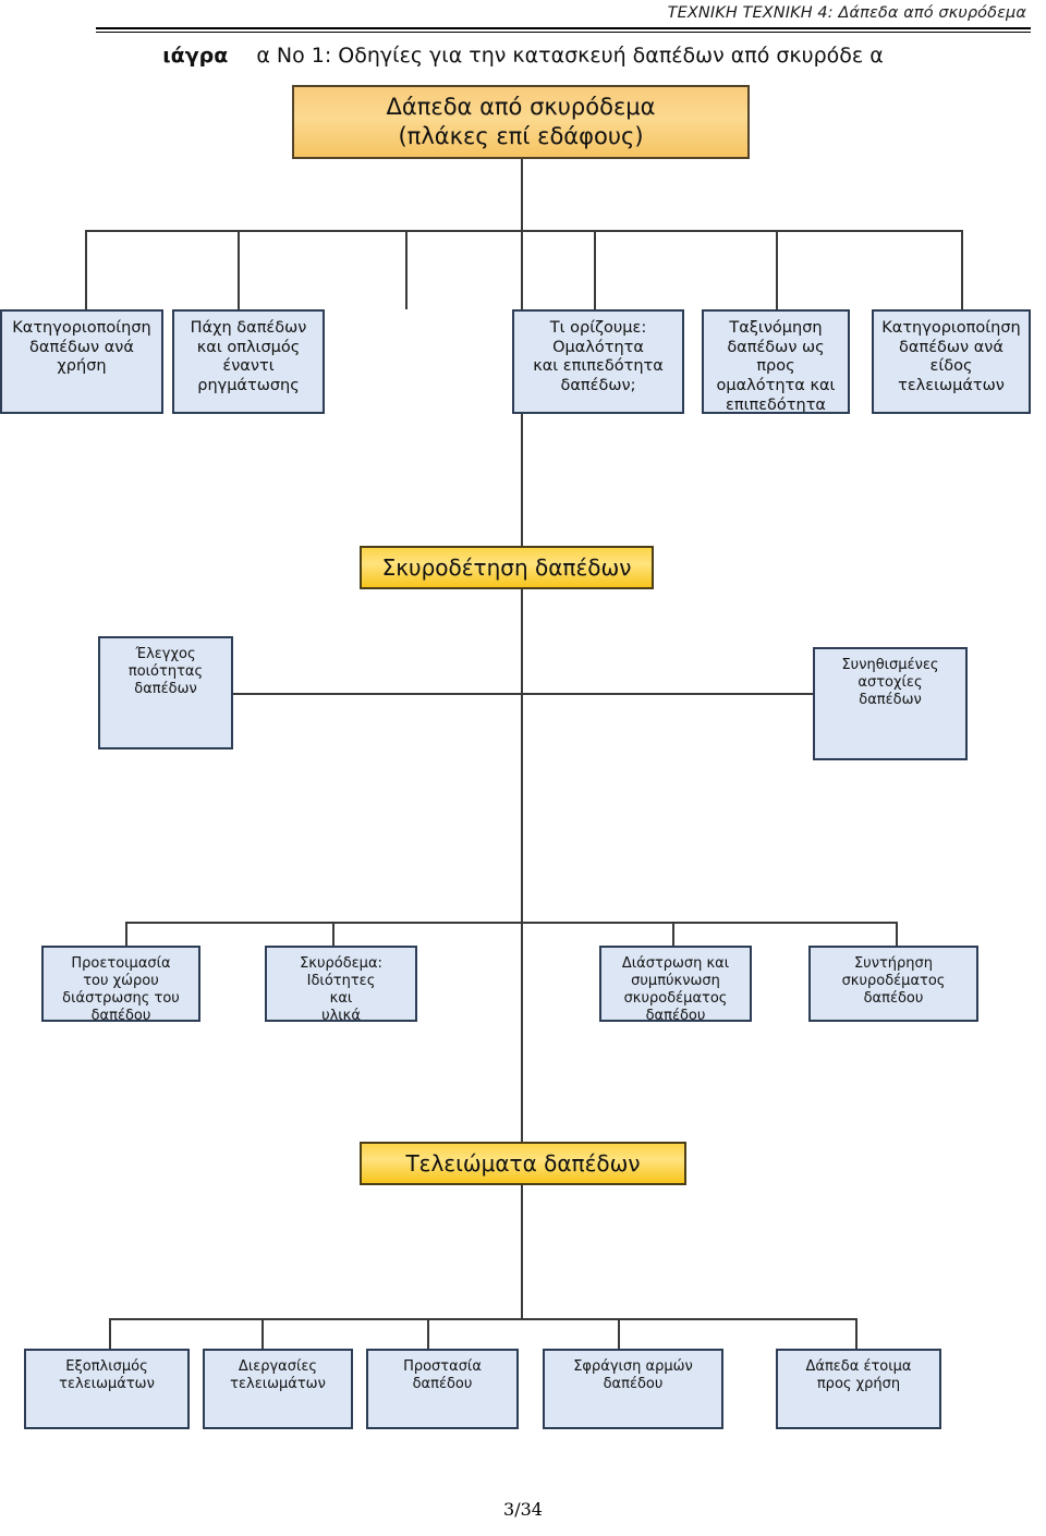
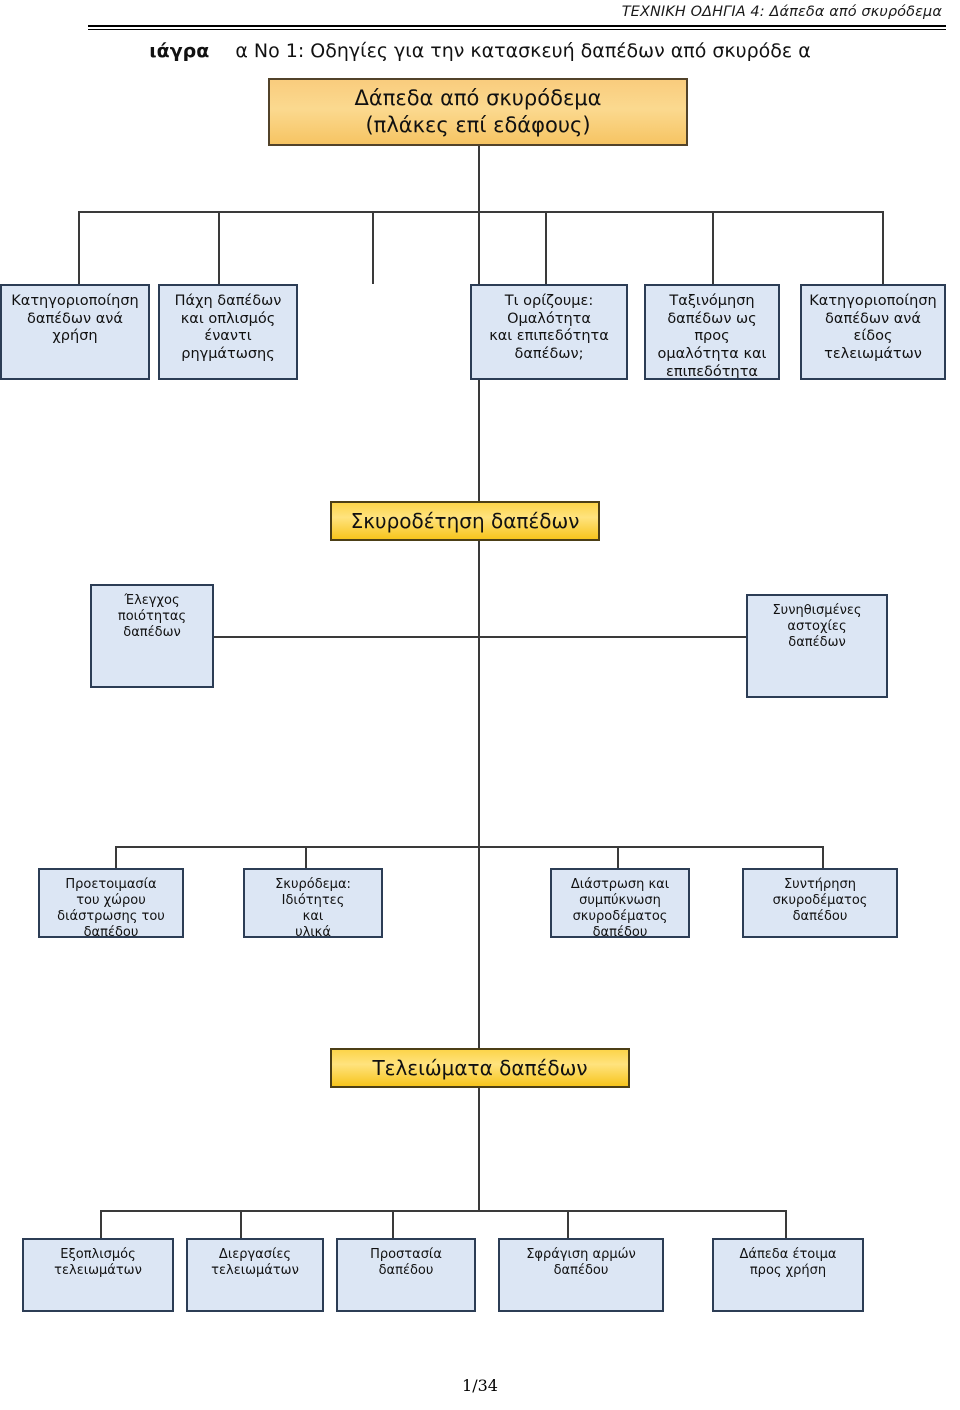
- ΤΕΧΝΙΚΗ ΤΕΧΝΙΚΗ 4: Δάπεδα από σκυρόδεμα
+ ΤΕΧΝΙΚΗ ΟΔΗΓΙΑ 4: Δάπεδα από σκυρόδεμα
  ιάγρα α Νο 1: Οδηγίες για την κατασκευή δαπέδων από σκυρόδε α
  Δάπεδα από σκυρόδεμα
  (πλάκες επί εδάφους)
  Κατηγοριοποίηση
  δαπέδων ανά
  χρήση
  Πάχη δαπέδων
  και οπλισμός
  έναντι
  ρηγμάτωσης
  Τι ορίζουμε:
  Ομαλότητα
  και επιπεδότητα
  δαπέδων;
  Ταξινόμηση
  δαπέδων ως
  προς
  ομαλότητα και
  επιπεδότητα
  Κατηγοριοποίηση
  δαπέδων ανά
  είδος
  τελειωμάτων
  Σκυροδέτηση δαπέδων
  Έλεγχος
  ποιότητας
  δαπέδων
  Συνηθισμένες
  αστοχίες
  δαπέδων
  Προετοιμασία
  του χώρου
  διάστρωσης του
  δαπέδου
  Σκυρόδεμα:
  Ιδιότητες
  και
  υλικά
  Διάστρωση και
  συμπύκνωση
  σκυροδέματος
  δαπέδου
  Συντήρηση
  σκυροδέματος
  δαπέδου
  Τελειώματα δαπέδων
  Εξοπλισμός
  τελειωμάτων
  Διεργασίες
  τελειωμάτων
  Προστασία
  δαπέδου
  Σφράγιση αρμών
  δαπέδου
  Δάπεδα έτοιμα
  προς χρήση
- 3/34
+ 1/34
